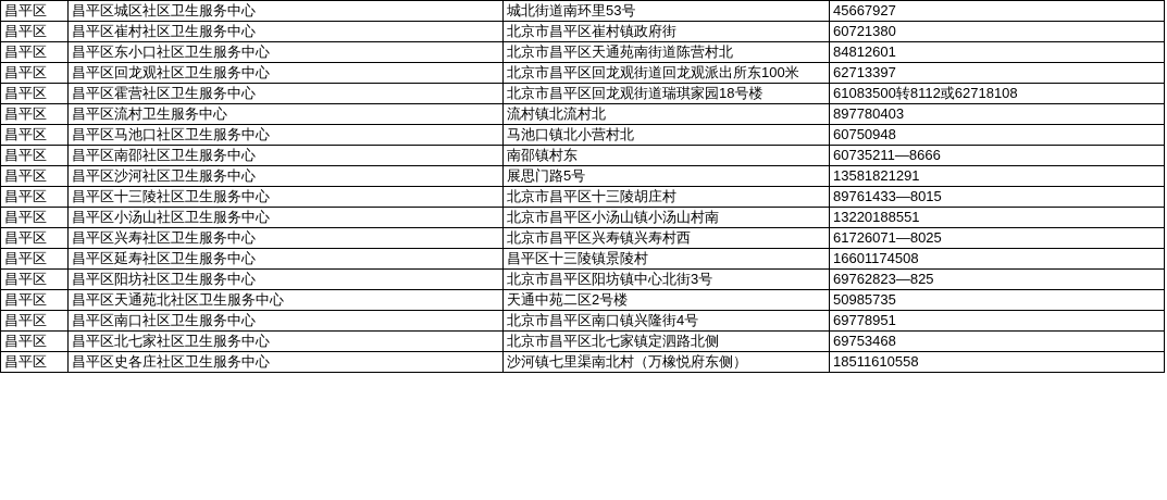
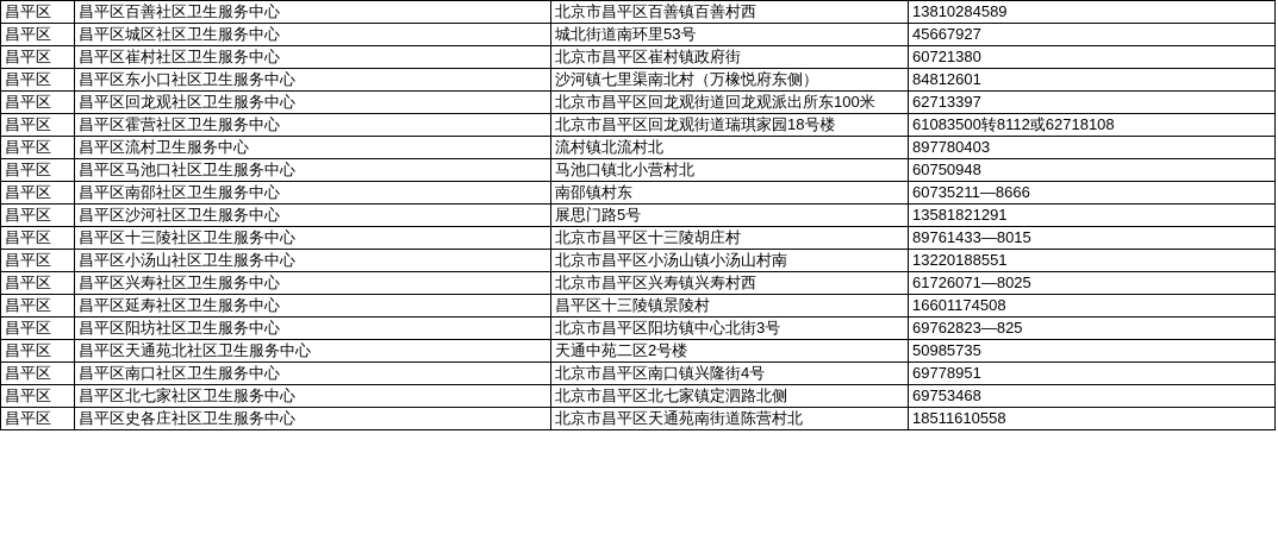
+ 昌平区	昌平区百善社区卫生服务中心	北京市昌平区百善镇百善村西	13810284589
  昌平区	昌平区城区社区卫生服务中心	城北街道南环里53号	45667927
  昌平区	昌平区崔村社区卫生服务中心	北京市昌平区崔村镇政府街	60721380
- 昌平区	昌平区东小口社区卫生服务中心	北京市昌平区天通苑南街道陈营村北	84812601
+ 昌平区	昌平区东小口社区卫生服务中心	沙河镇七里渠南北村（万橡悦府东侧）	84812601
  昌平区	昌平区回龙观社区卫生服务中心	北京市昌平区回龙观街道回龙观派出所东100米	62713397
  昌平区	昌平区霍营社区卫生服务中心	北京市昌平区回龙观街道瑞琪家园18号楼	61083500转8112或62718108
  昌平区	昌平区流村卫生服务中心	流村镇北流村北	897780403
  昌平区	昌平区马池口社区卫生服务中心	马池口镇北小营村北	60750948
  昌平区	昌平区南邵社区卫生服务中心	南邵镇村东	60735211—8666
  昌平区	昌平区沙河社区卫生服务中心	展思门路5号	13581821291
  昌平区	昌平区十三陵社区卫生服务中心	北京市昌平区十三陵胡庄村	89761433—8015
  昌平区	昌平区小汤山社区卫生服务中心	北京市昌平区小汤山镇小汤山村南	13220188551
  昌平区	昌平区兴寿社区卫生服务中心	北京市昌平区兴寿镇兴寿村西	61726071—8025
  昌平区	昌平区延寿社区卫生服务中心	昌平区十三陵镇景陵村	16601174508
  昌平区	昌平区阳坊社区卫生服务中心	北京市昌平区阳坊镇中心北街3号	69762823—825
  昌平区	昌平区天通苑北社区卫生服务中心	天通中苑二区2号楼	50985735
  昌平区	昌平区南口社区卫生服务中心	北京市昌平区南口镇兴隆街4号	69778951
  昌平区	昌平区北七家社区卫生服务中心	北京市昌平区北七家镇定泗路北侧	69753468
- 昌平区	昌平区史各庄社区卫生服务中心	沙河镇七里渠南北村（万橡悦府东侧）	18511610558
+ 昌平区	昌平区史各庄社区卫生服务中心	北京市昌平区天通苑南街道陈营村北	18511610558
